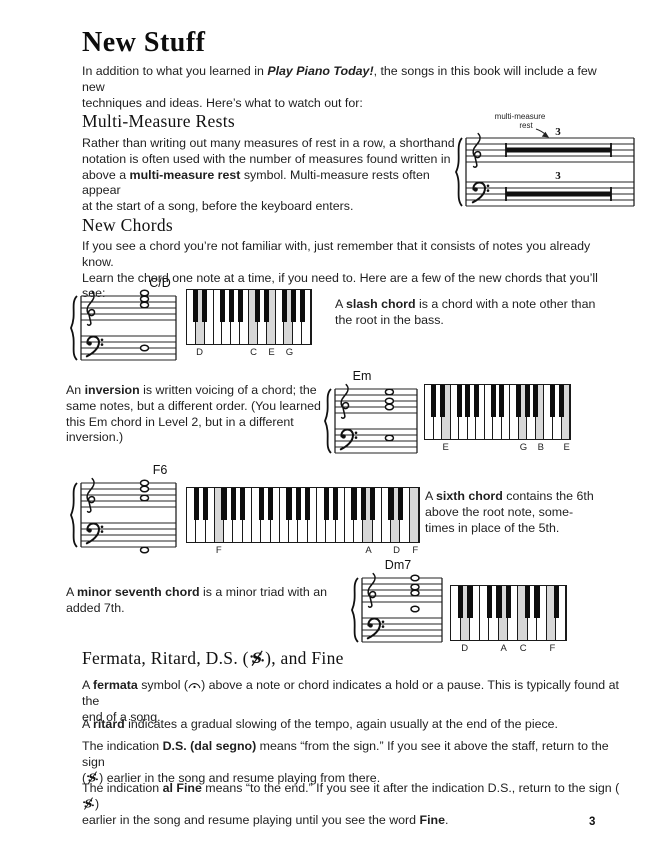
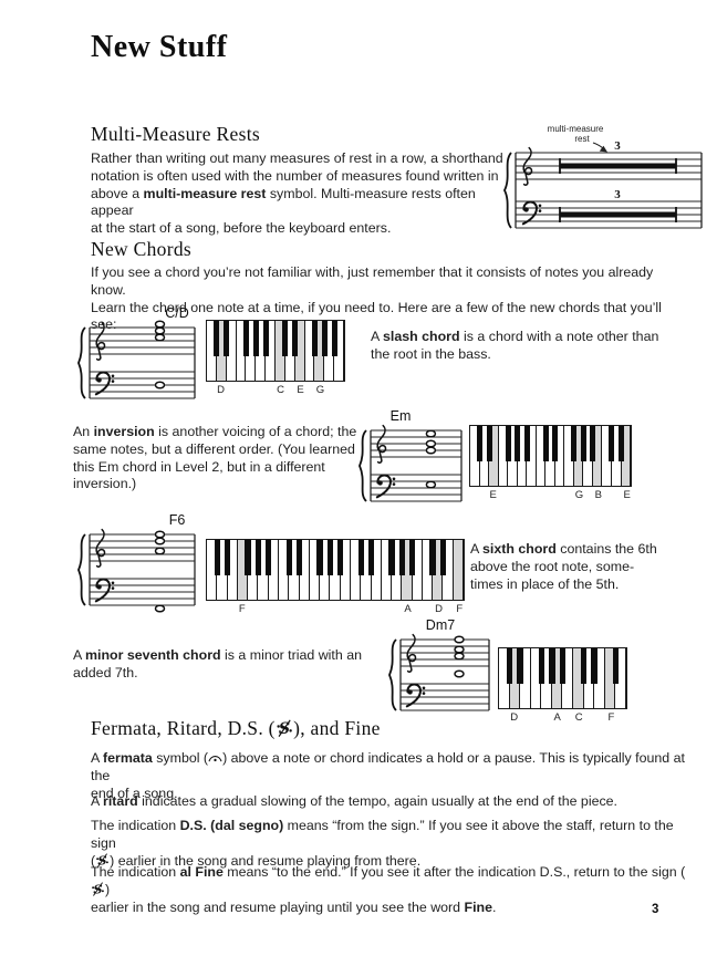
  New Stuff
- In addition to what you learned in Play Piano Today!, the songs in this book will include a few new
- techniques and ideas. Here’s what to watch out for:
  Multi-Measure Rests
  Rather than writing out many measures of rest in a row, a shorthand
  notation is often used with the number of measures found written in
  above a multi-measure rest symbol. Multi-measure rests often appear
  at the start of a song, before the keyboard enters.
  multi-measure
  rest
  3
  3
  New Chords
  If you see a chord you’re not familiar with, just remember that it consists of notes you already know.
  Learn the chord one note at a time, if you need to. Here are a few of the new chords that you’ll see:
  C/D
  D
  C
  E
  G
  A slash chord is a chord with a note other than
  the root in the bass.
- An inversion is written voicing of a chord; the
+ An inversion is another voicing of a chord; the
  same notes, but a different order. (You learned
  this Em chord in Level 2, but in a different
  inversion.)
  Em
  E
  G
  B
  E
  F6
  F
  A
  D
  F
  A sixth chord contains the 6th
  above the root note, some-
  times in place of the 5th.
  A minor seventh chord is a minor triad with an
  added 7th.
  Dm7
  D
  A
  C
  F
  Fermata, Ritard, D.S. (
  ), and Fine
  A fermata symbol ( ) above a note or chord indicates a hold or a pause. This is typically found at the
  end of a song.
  A ritard indicates a gradual slowing of the tempo, again usually at the end of the piece.
  The indication D.S. (dal segno) means “from the sign.” If you see it above the staff, return to the sign
  (
  ) earlier in the song and resume playing from there.
  The indication al Fine means “to the end.” If you see it after the indication D.S., return to the sign (
  )
  earlier in the song and resume playing until you see the word Fine.
  3
